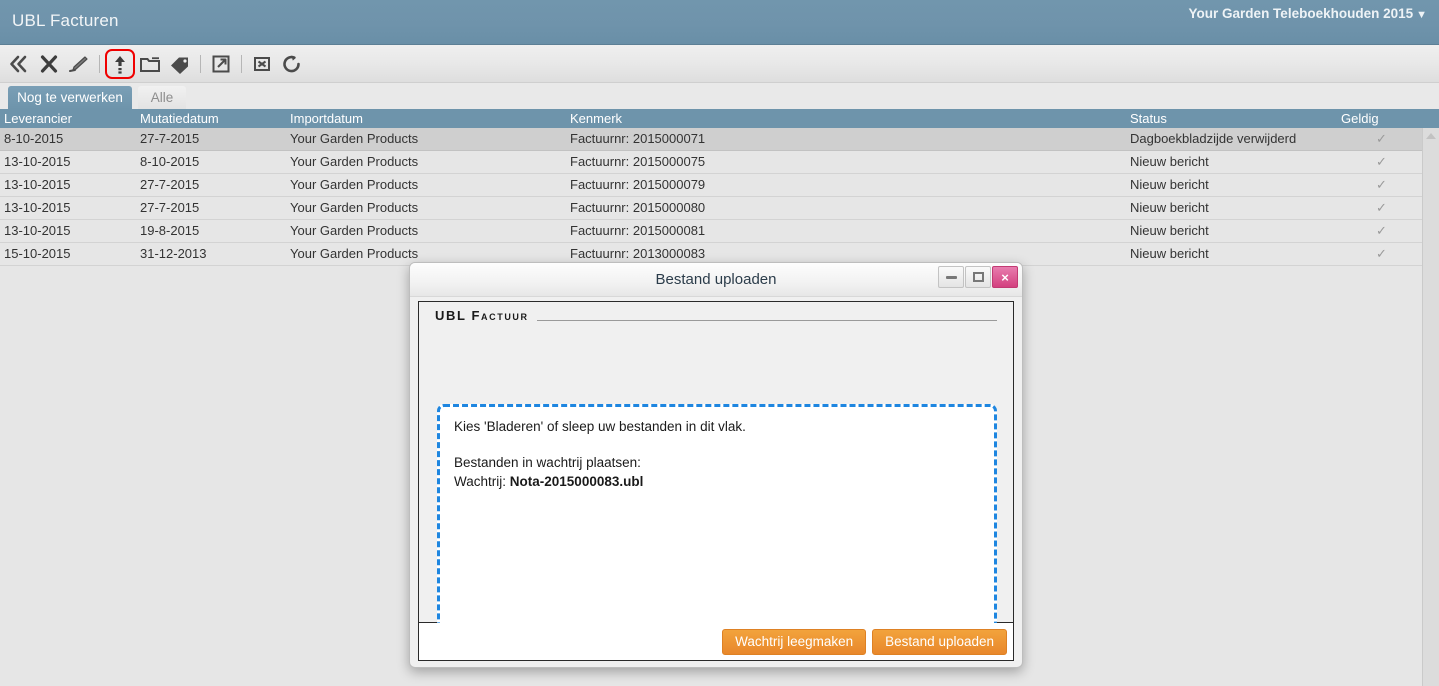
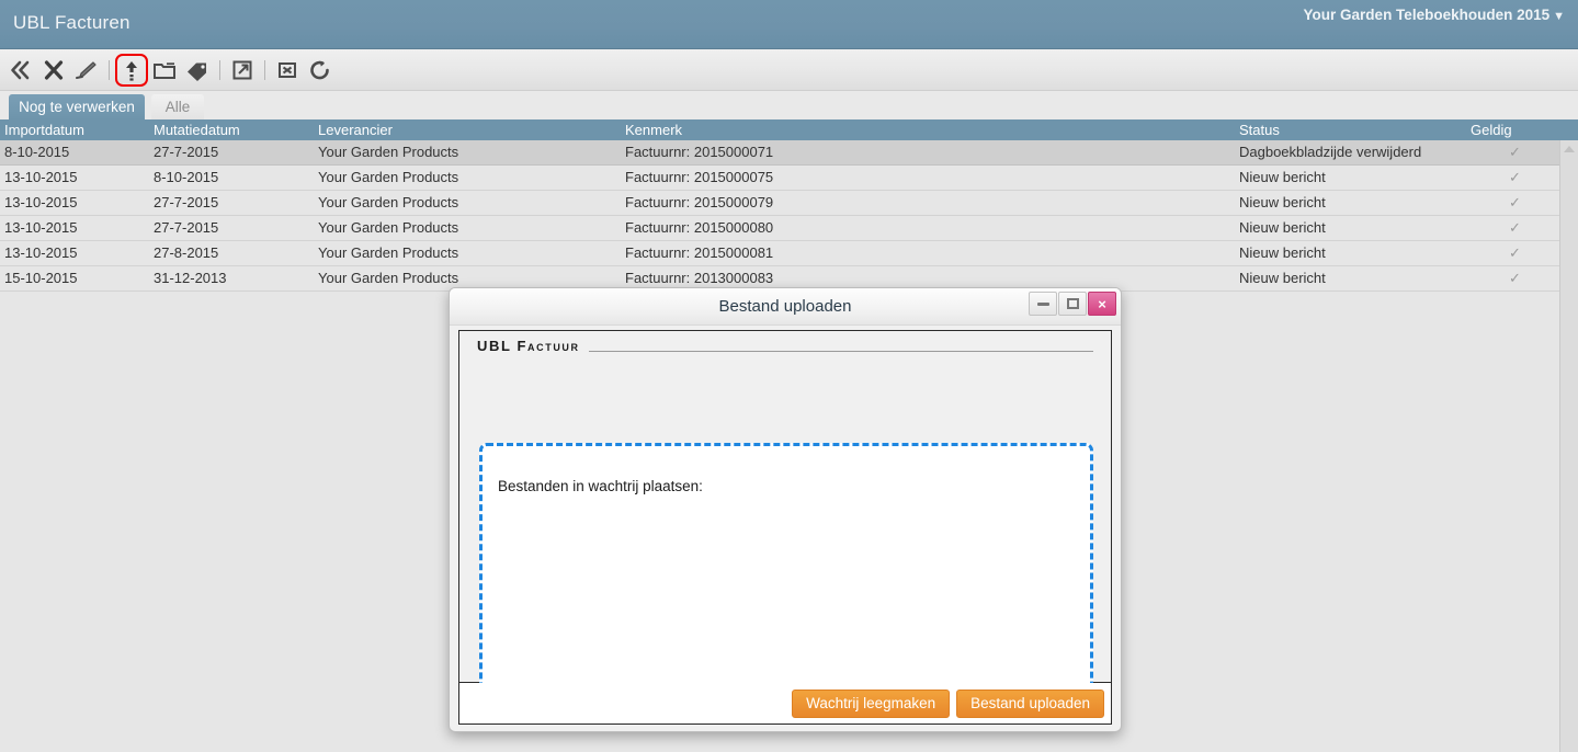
  UBL Facturen
  Your Garden Teleboekhouden 2015 ▼
  Nog te verwerken
  Alle
- Leverancier
+ Importdatum
  Mutatiedatum
- Importdatum
+ Leverancier
  Kenmerk
  Status
  Geldig
  8-10-2015
  27-7-2015
  Your Garden Products
  Factuurnr: 2015000071
  Dagboekbladzijde verwijderd
  ✓
  13-10-2015
  8-10-2015
  Your Garden Products
  Factuurnr: 2015000075
  Nieuw bericht
  ✓
  13-10-2015
  27-7-2015
  Your Garden Products
  Factuurnr: 2015000079
  Nieuw bericht
  ✓
  13-10-2015
  27-7-2015
  Your Garden Products
  Factuurnr: 2015000080
  Nieuw bericht
  ✓
  13-10-2015
- 19-8-2015
+ 27-8-2015
  Your Garden Products
  Factuurnr: 2015000081
  Nieuw bericht
  ✓
  15-10-2015
  31-12-2013
  Your Garden Products
  Factuurnr: 2013000083
  Nieuw bericht
  ✓
  Bestand uploaden
  ×
  UBL Factuur
- Kies 'Bladeren' of sleep uw bestanden in dit vlak.
  Bestanden in wachtrij plaatsen:
- Wachtrij: Nota-2015000083.ubl
  Wachtrij leegmaken
  Bestand uploaden
